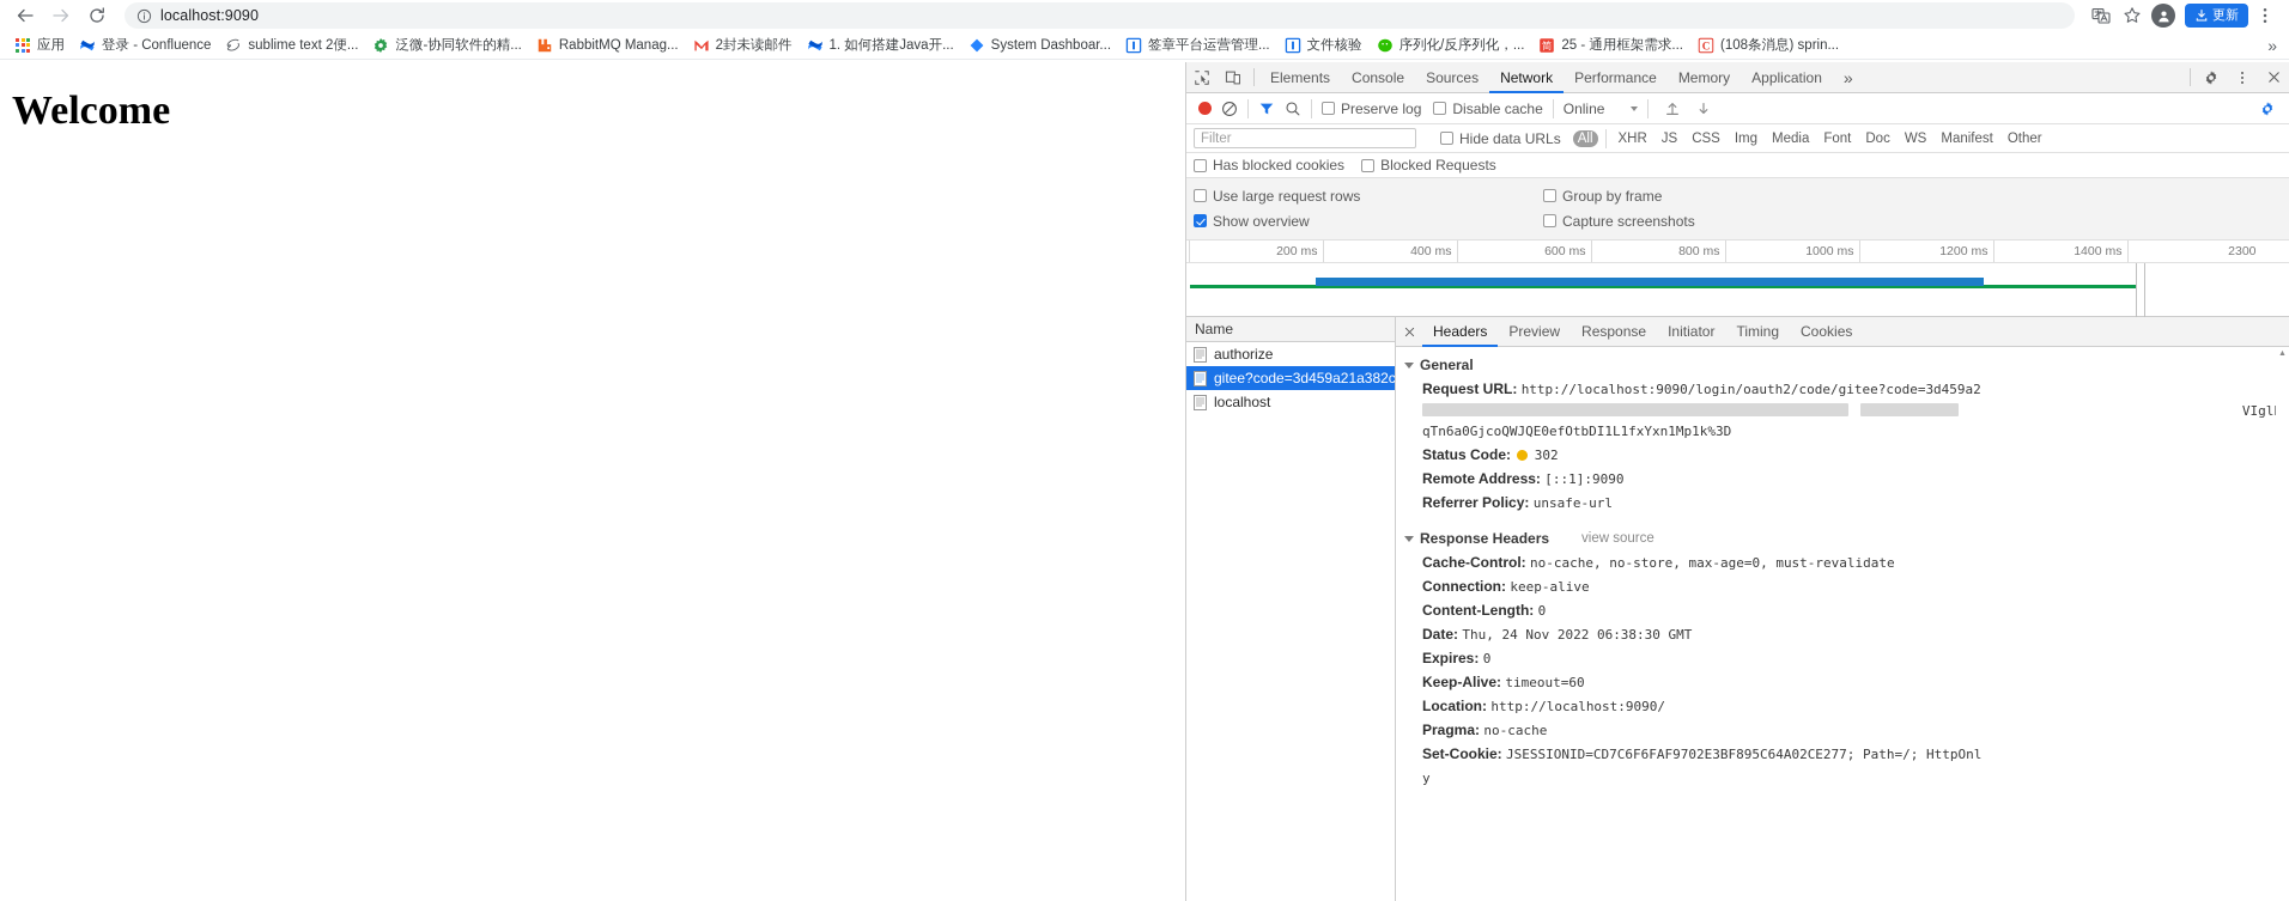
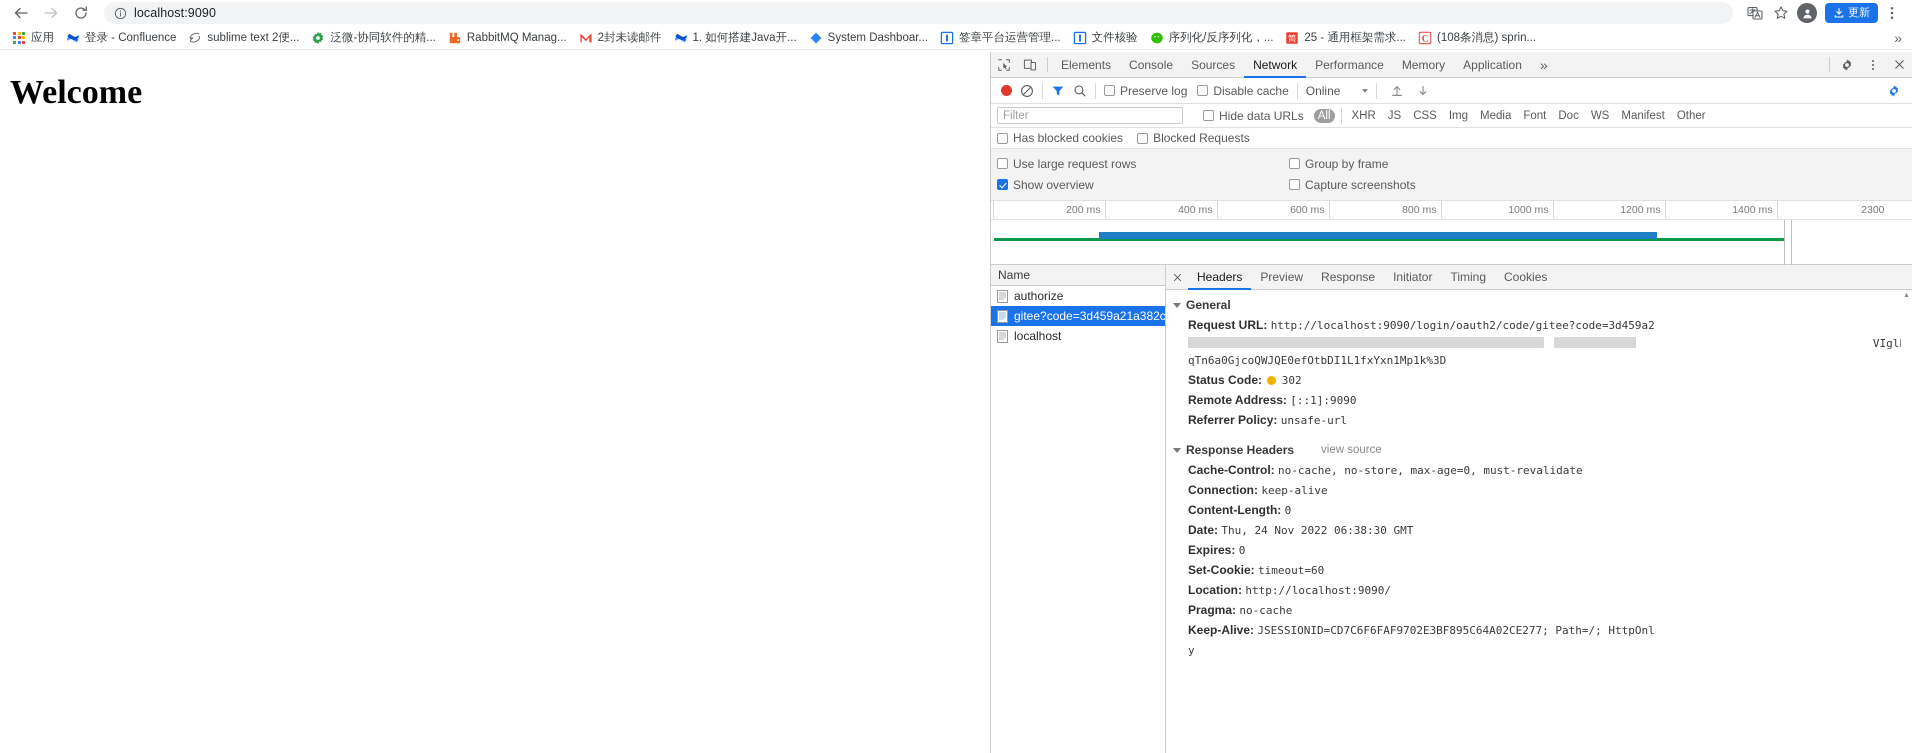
  localhost:9090
  更新
  应用
  登录 - Confluence
  sublime text 2便...
  泛微-协同软件的精...
  RabbitMQ Manag...
  2封未读邮件
  1. 如何搭建Java开...
  System Dashboar...
  签章平台运营管理...
  文件核验
  序列化/反序列化，...
  简
  25 - 通用框架需求...
  C
  (108条消息) sprin...
  »
  Welcome
  Elements
  Console
  Sources
  Network
  Performance
  Memory
  Application
  »
  Preserve log
  Disable cache
  Online
  Filter
  Hide data URLs
  All
  XHR
  JS
  CSS
  Img
  Media
  Font
  Doc
  WS
  Manifest
  Other
  Has blocked cookies
  Blocked Requests
  Use large request rows
  Group by frame
  Show overview
  Capture screenshots
  200 ms
  400 ms
  600 ms
  800 ms
  1000 ms
  1200 ms
  1400 ms
  2300
  Name
  authorize
  gitee?code=3d459a21a382c
  localhost
  Headers
  Preview
  Response
  Initiator
  Timing
  Cookies
  General
  Request URL: http://localhost:9090/login/oauth2/code/gitee?code=3d459a2
  VIgl
  qTn6a0GjcoQWJQE0efOtbDI1L1fxYxn1Mp1k%3D
  Status Code: 302
  Remote Address: [::1]:9090
  Referrer Policy: unsafe-url
  Response Headers
  view source
  Cache-Control: no-cache, no-store, max-age=0, must-revalidate
  Connection: keep-alive
  Content-Length: 0
  Date: Thu, 24 Nov 2022 06:38:30 GMT
  Expires: 0
- Keep-Alive: timeout=60
+ Set-Cookie: timeout=60
  Location: http://localhost:9090/
  Pragma: no-cache
- Set-Cookie: JSESSIONID=CD7C6F6FAF9702E3BF895C64A02CE277; Path=/; HttpOnl
+ Keep-Alive: JSESSIONID=CD7C6F6FAF9702E3BF895C64A02CE277; Path=/; HttpOnl
  y
